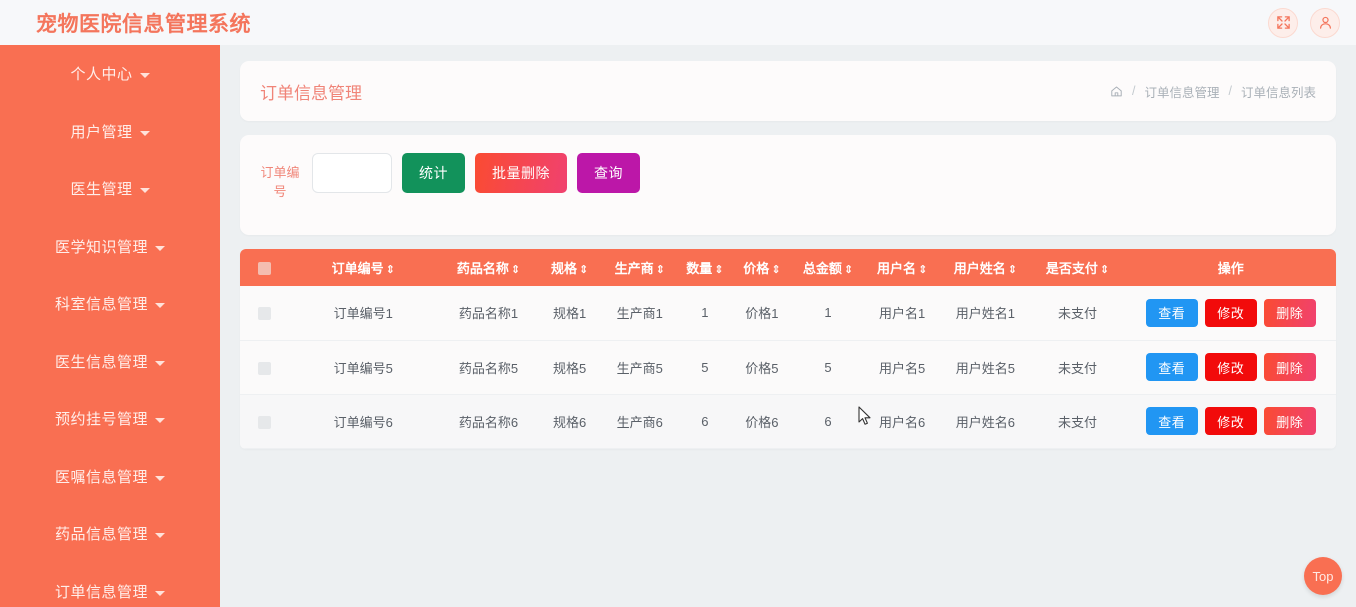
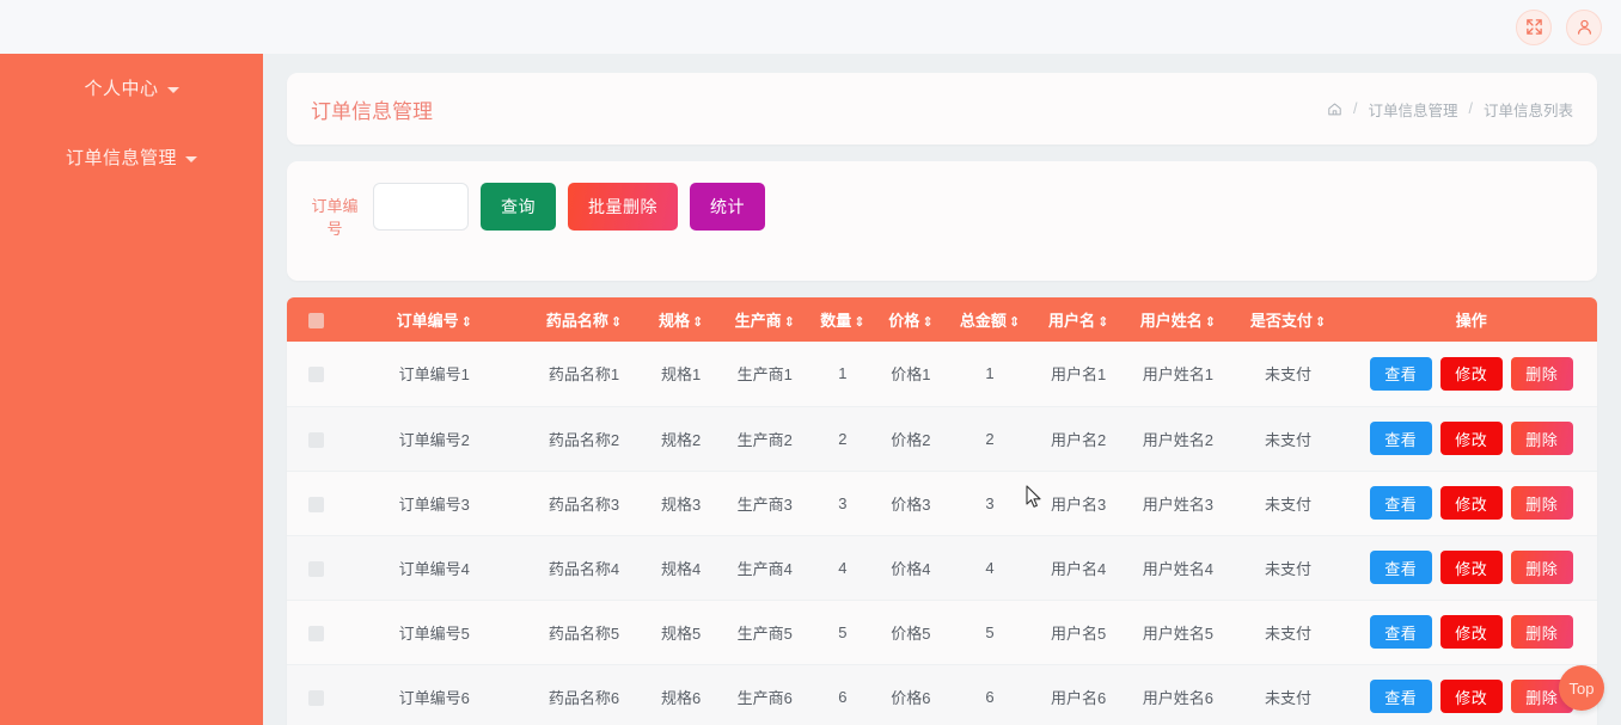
- 宠物医院信息管理系统
  个人中心
- 用户管理
- 医生管理
- 医学知识管理
- 科室信息管理
- 医生信息管理
- 预约挂号管理
- 医嘱信息管理
- 药品信息管理
  订单信息管理
  订单信息管理
  /
  订单信息管理
  /
  订单信息列表
  订单编号
- 统计
+ 查询
  批量删除
- 查询
+ 统计
  	订单编号 ⇕	药品名称 ⇕	规格 ⇕	生产商 ⇕	数量 ⇕	价格 ⇕	总金额 ⇕	用户名 ⇕	用户姓名 ⇕	是否支付 ⇕	操作
  	订单编号1	药品名称1	规格1	生产商1	1	价格1	1	用户名1	用户姓名1	未支付	查看 修改 删除
+ 	订单编号2	药品名称2	规格2	生产商2	2	价格2	2	用户名2	用户姓名2	未支付	查看 修改 删除
+ 	订单编号3	药品名称3	规格3	生产商3	3	价格3	3	用户名3	用户姓名3	未支付	查看 修改 删除
+ 	订单编号4	药品名称4	规格4	生产商4	4	价格4	4	用户名4	用户姓名4	未支付	查看 修改 删除
  	订单编号5	药品名称5	规格5	生产商5	5	价格5	5	用户名5	用户姓名5	未支付	查看 修改 删除
  	订单编号6	药品名称6	规格6	生产商6	6	价格6	6	用户名6	用户姓名6	未支付	查看 修改 删除
  Top
